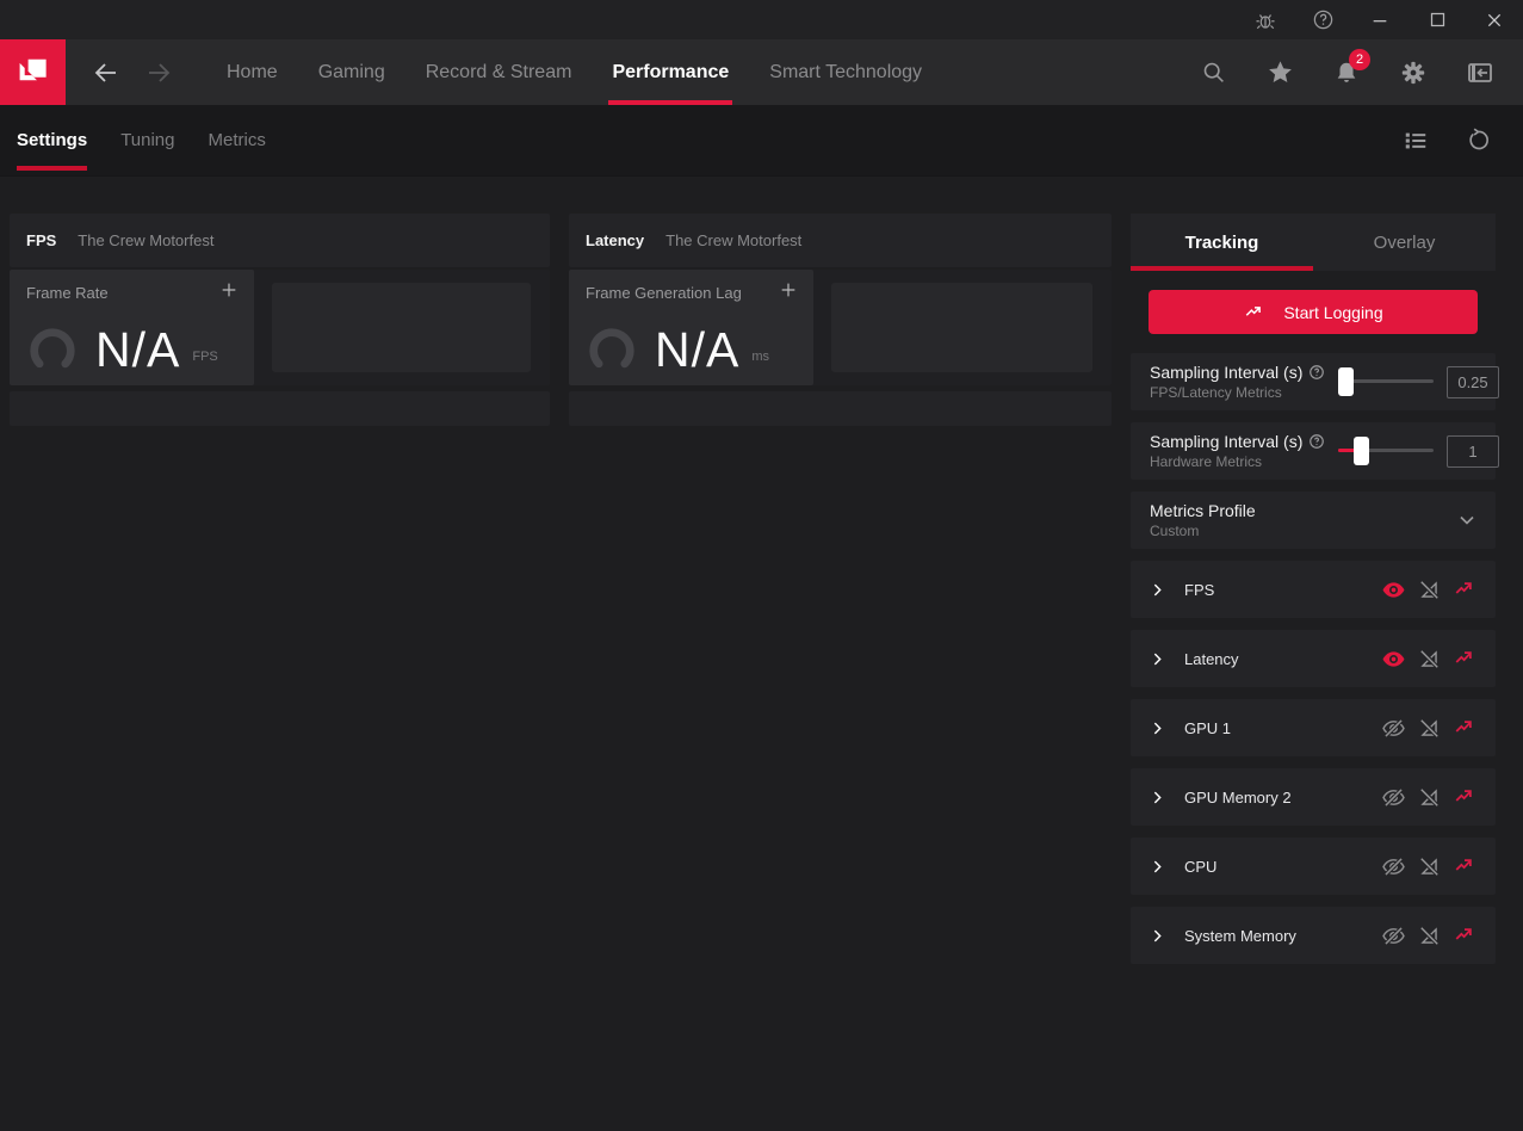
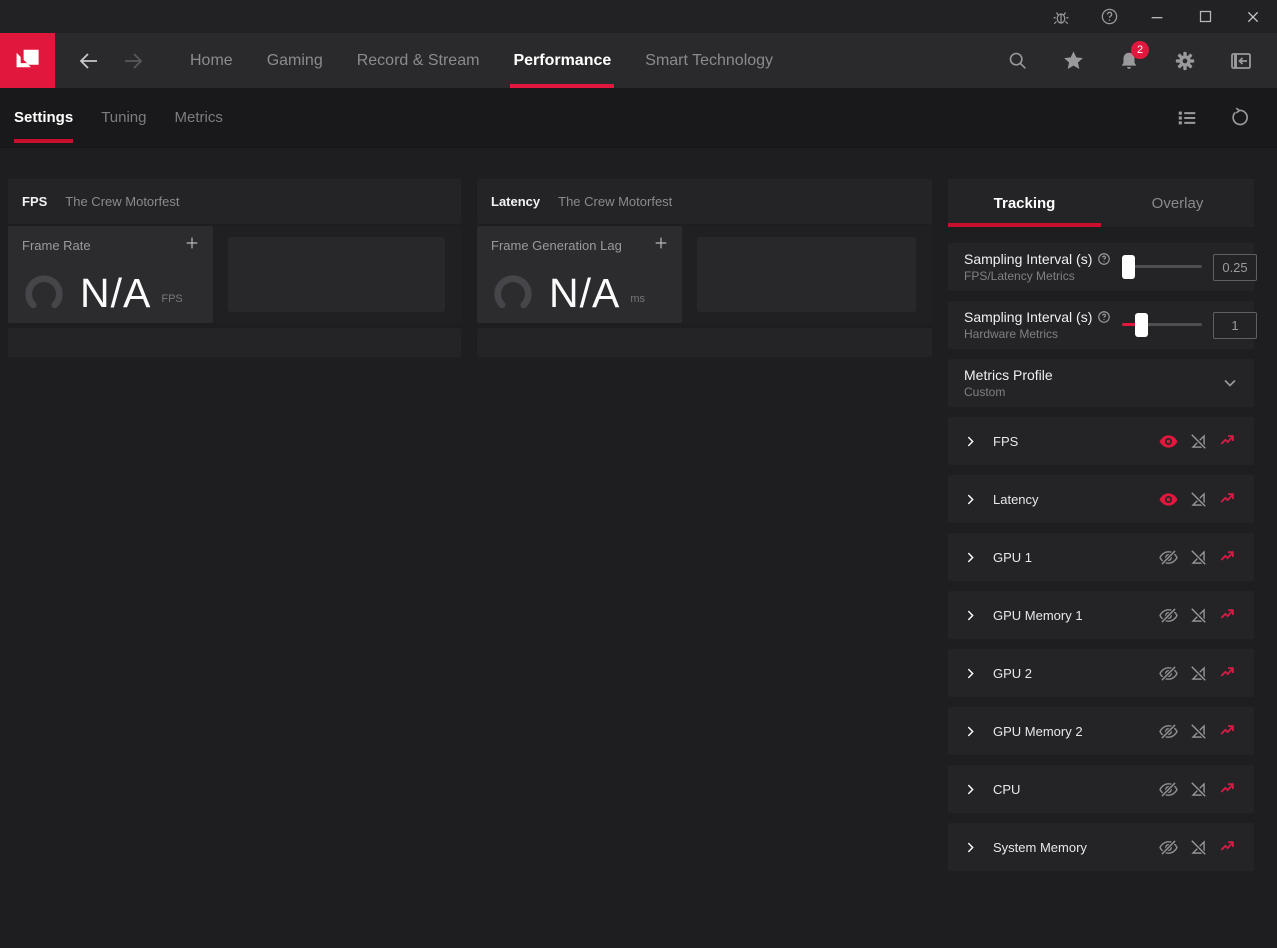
  Home
  Gaming
  Record & Stream
  Performance
  Smart Technology
  2
  Settings
  Tuning
  Metrics
  FPS
  The Crew Motorfest
  Frame Rate
  N/A
  FPS
  Latency
  The Crew Motorfest
  Frame Generation Lag
  N/A
  ms
  Tracking
  Overlay
- Start Logging
  Sampling Interval (s)
  FPS/Latency Metrics
  0.25
  Sampling Interval (s)
  Hardware Metrics
  1
  Metrics Profile
  Custom
  FPS
  Latency
  GPU 1
+ GPU Memory 1
+ GPU 2
  GPU Memory 2
  CPU
  System Memory
